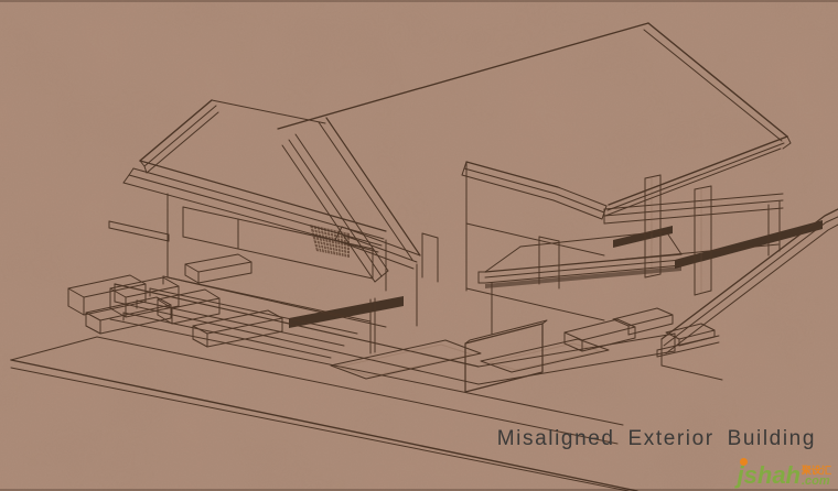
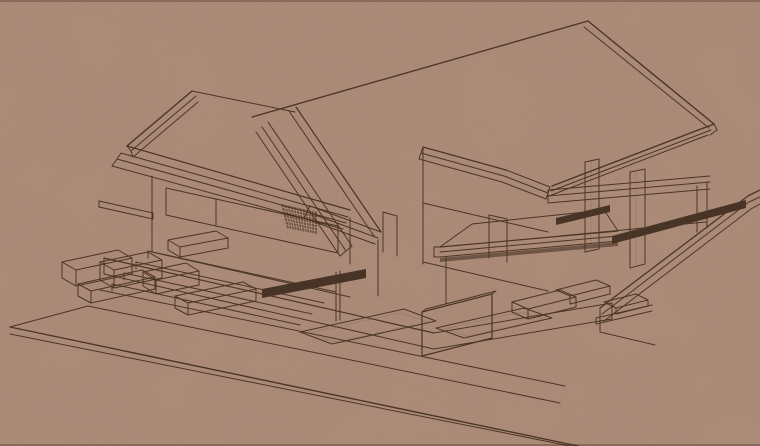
- Misaligned Exterior Building
- jshah
- 聚设汇
- .com
